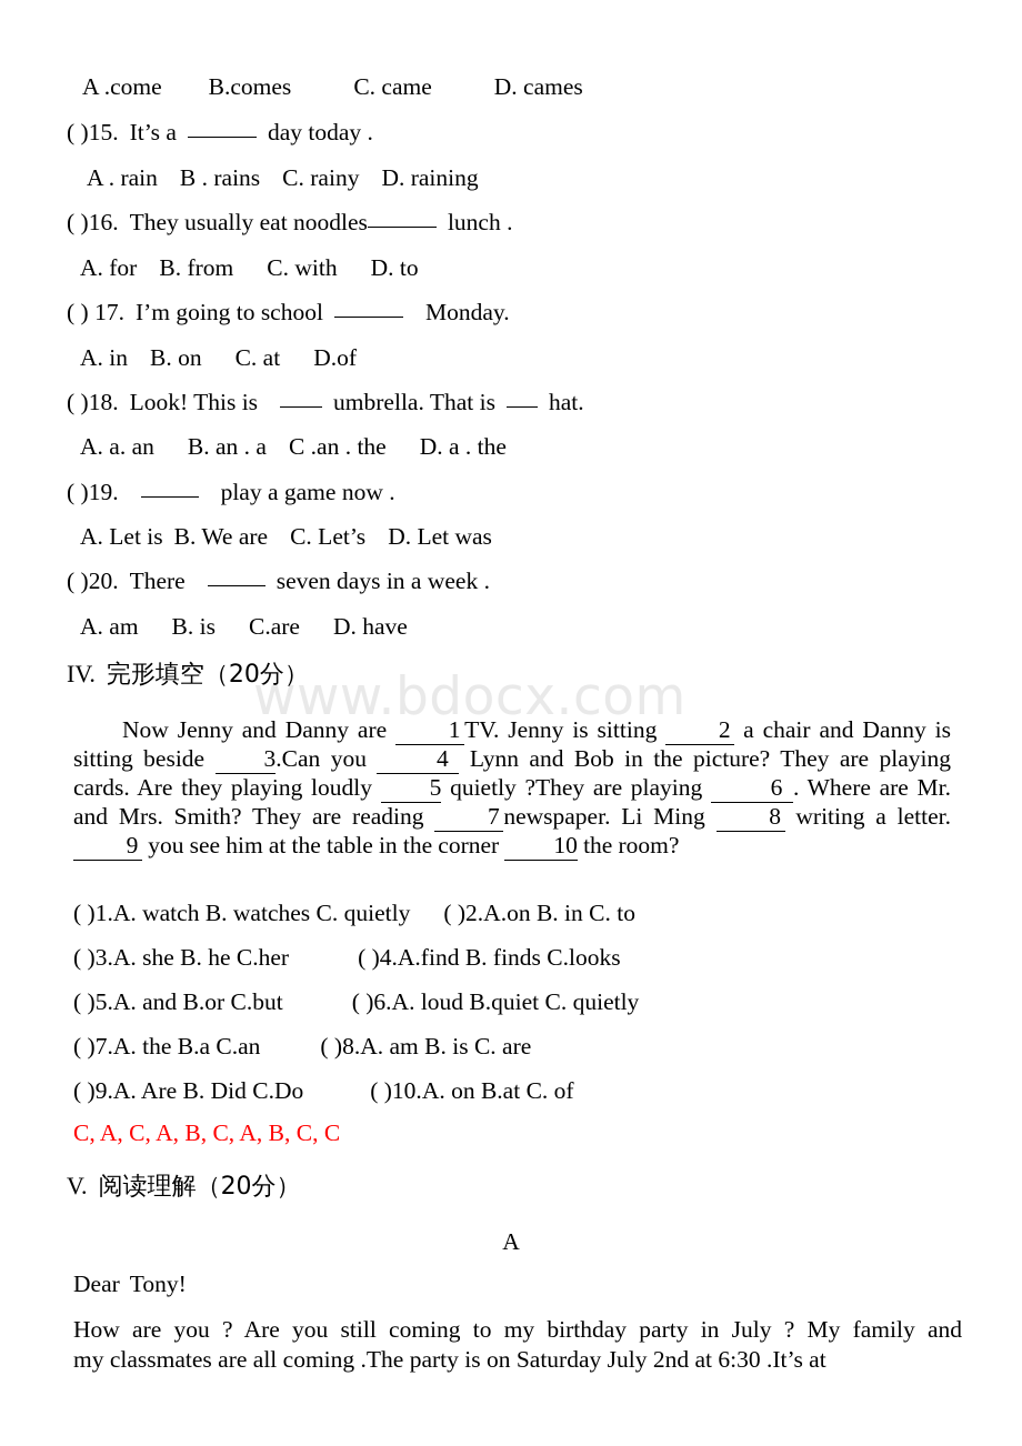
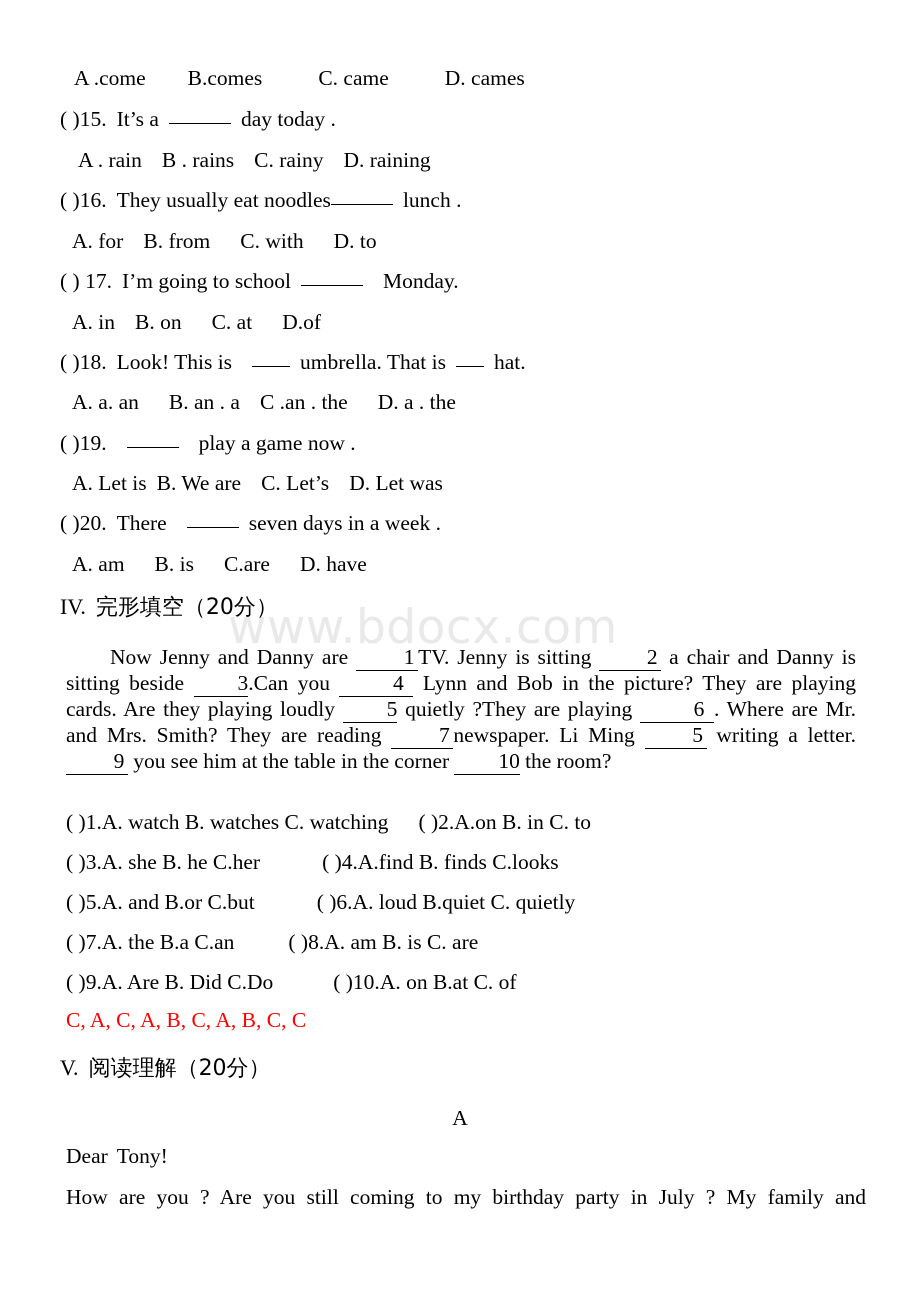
  www.bdocx.com
  A .come B.comes C. came D. cames
  ( )15. It’s a day today .
  A . rain B . rains C. rainy D. raining
  ( )16. They usually eat noodles lunch .
  A. for B. from C. with D. to
  ( ) 17. I’m going to school Monday.
  A. in B. on C. at D.of
  ( )18. Look! This is umbrella. That is hat.
  A. a. an B. an . a C .an . the D. a . the
  ( )19. play a game now .
  A. Let is B. We are C. Let’s D. Let was
  ( )20. There seven days in a week .
  A. am B. is C.are D. have
  IV. 完形填空（20分）
- Now Jenny and Danny are 1 TV. Jenny is sitting 2 a chair and Danny is sitting beside 3.Can you 4 Lynn and Bob in the picture? They are playing cards. Are they playing loudly 5 quietly ?They are playing 6 . Where are Mr. and Mrs. Smith? They are reading 7 newspaper. Li Ming 8 writing a letter. 9 you see him at the table in the corner 10 the room?
+ Now Jenny and Danny are 1 TV. Jenny is sitting 2 a chair and Danny is sitting beside 3.Can you 4 Lynn and Bob in the picture? They are playing cards. Are they playing loudly 5 quietly ?They are playing 6 . Where are Mr. and Mrs. Smith? They are reading 7 newspaper. Li Ming 5 writing a letter. 9 you see him at the table in the corner 10 the room?
- ( )1.A. watch B. watches C. quietly ( )2.A.on B. in C. to
+ ( )1.A. watch B. watches C. watching ( )2.A.on B. in C. to
  ( )3.A. she B. he C.her ( )4.A.find B. finds C.looks
  ( )5.A. and B.or C.but ( )6.A. loud B.quiet C. quietly
  ( )7.A. the B.a C.an ( )8.A. am B. is C. are
  ( )9.A. Are B. Did C.Do ( )10.A. on B.at C. of
  C, A, C, A, B, C, A, B, C, C
  V. 阅读理解（20分）
  A
  Dear Tony!
  How are you ? Are you still coming to my birthday party in July ? My family and
- my classmates are all coming .The party is on Saturday July 2nd at 6:30 .It’s at
